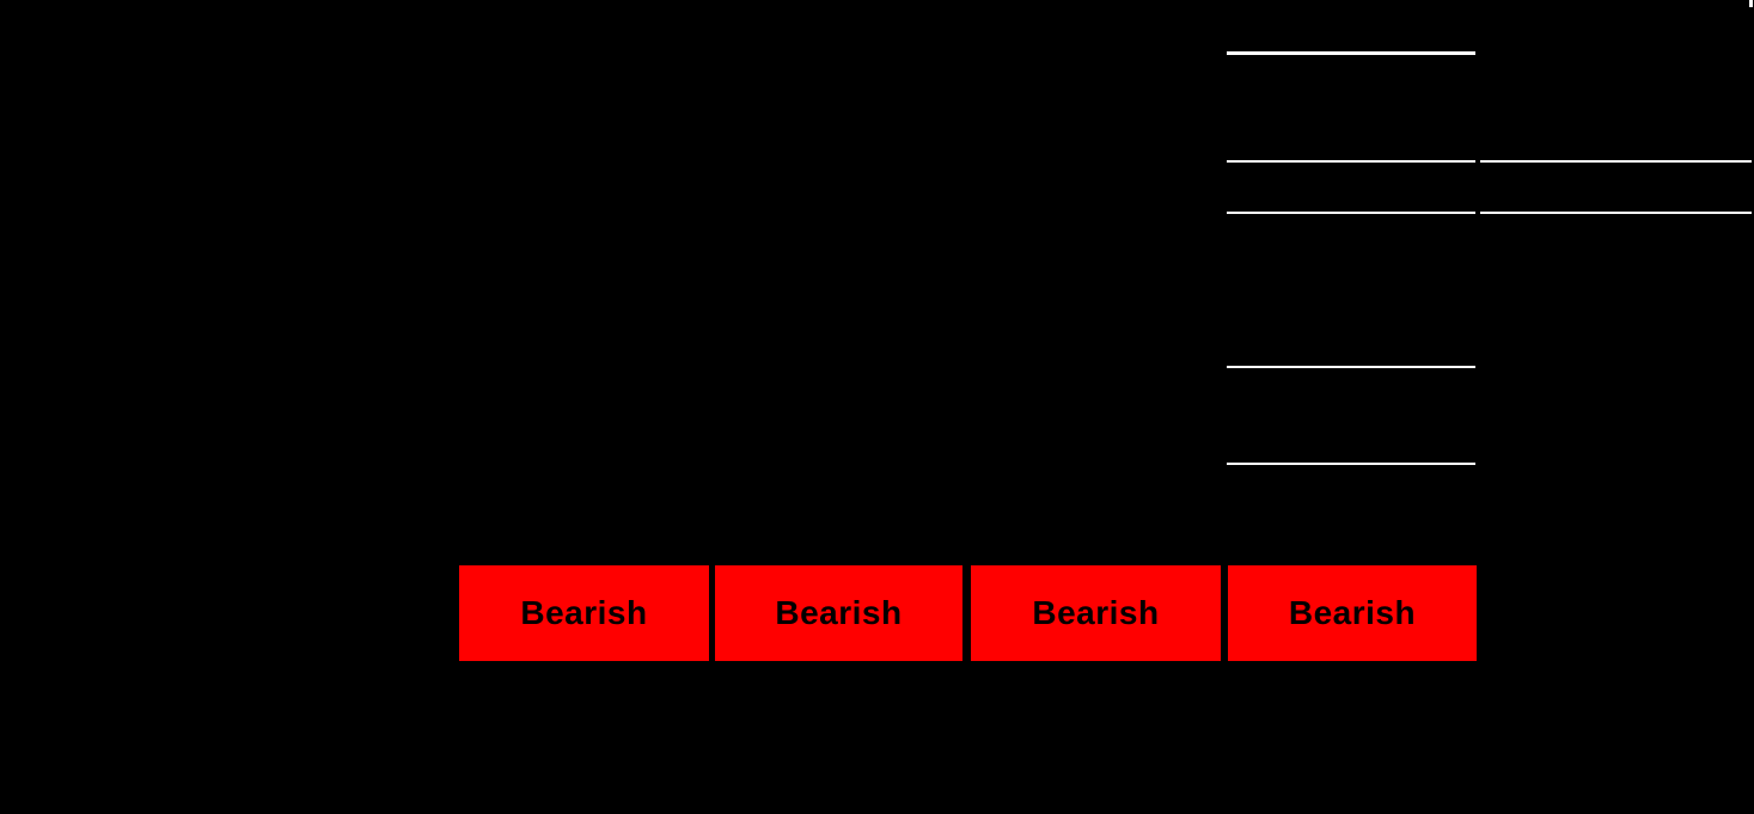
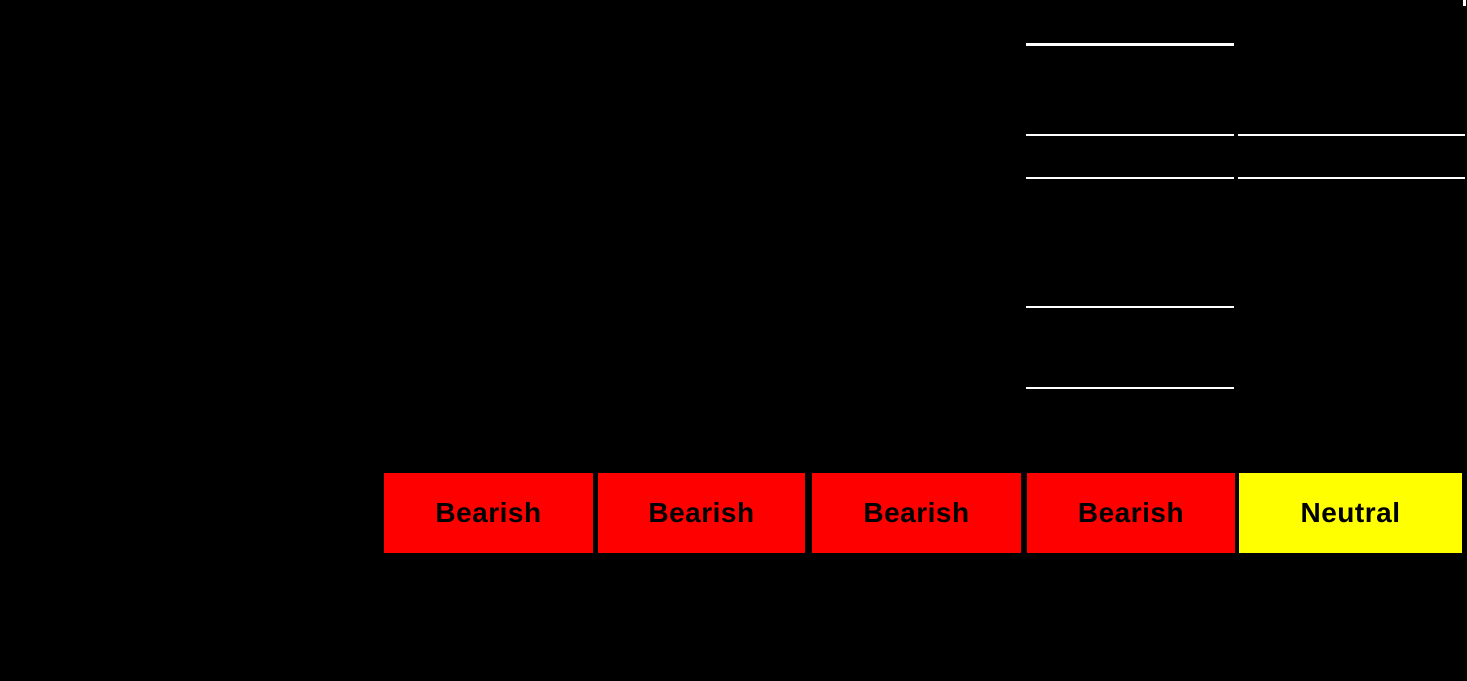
  Bearish
  Bearish
  Bearish
  Bearish
+ Neutral
